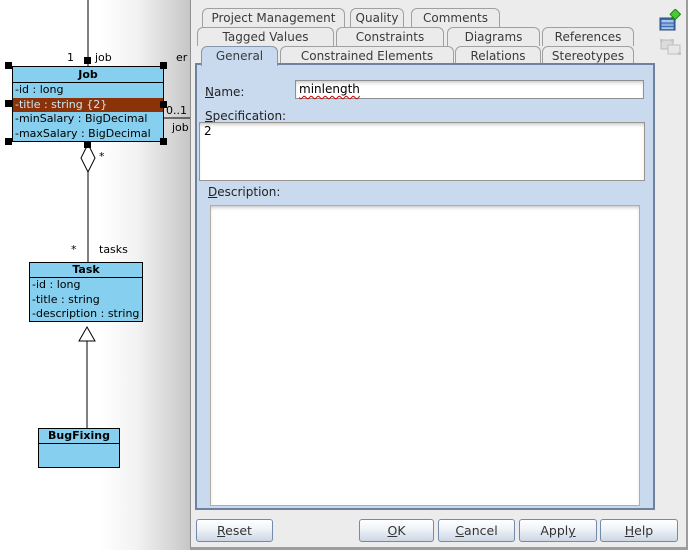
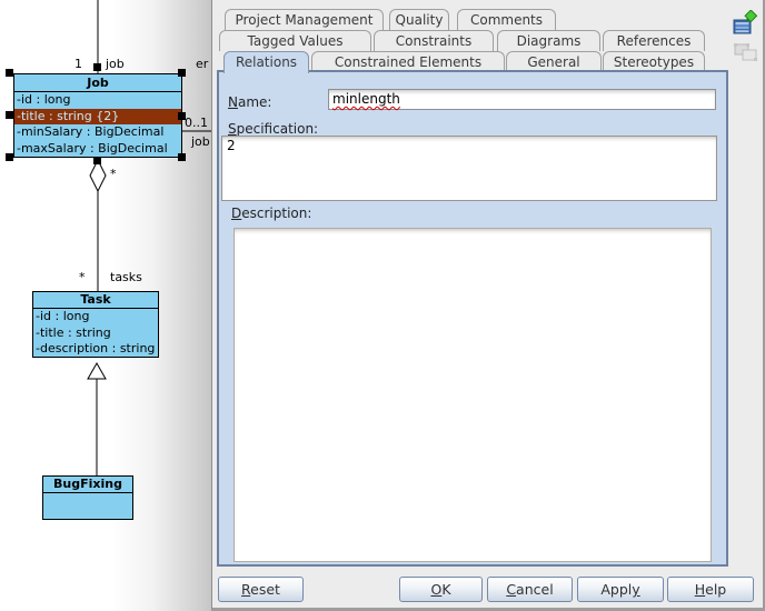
  1
  job
  er
  0..1
  job
  *
  *
  tasks
  Job
  -id : long
  -title : string {2}
  -minSalary : BigDecimal
  -maxSalary : BigDecimal
  Task
  -id : long
  -title : string
  -description : string
  BugFixing
  Project Management
  Quality
  Comments
  Tagged Values
  Constraints
  Diagrams
  References
- General
+ Relations
  Constrained Elements
- Relations
+ General
  Stereotypes
  Name:
  minlength
  Specification:
  2
  Description:
  Reset
  OK
  Cancel
  Apply
  Help
